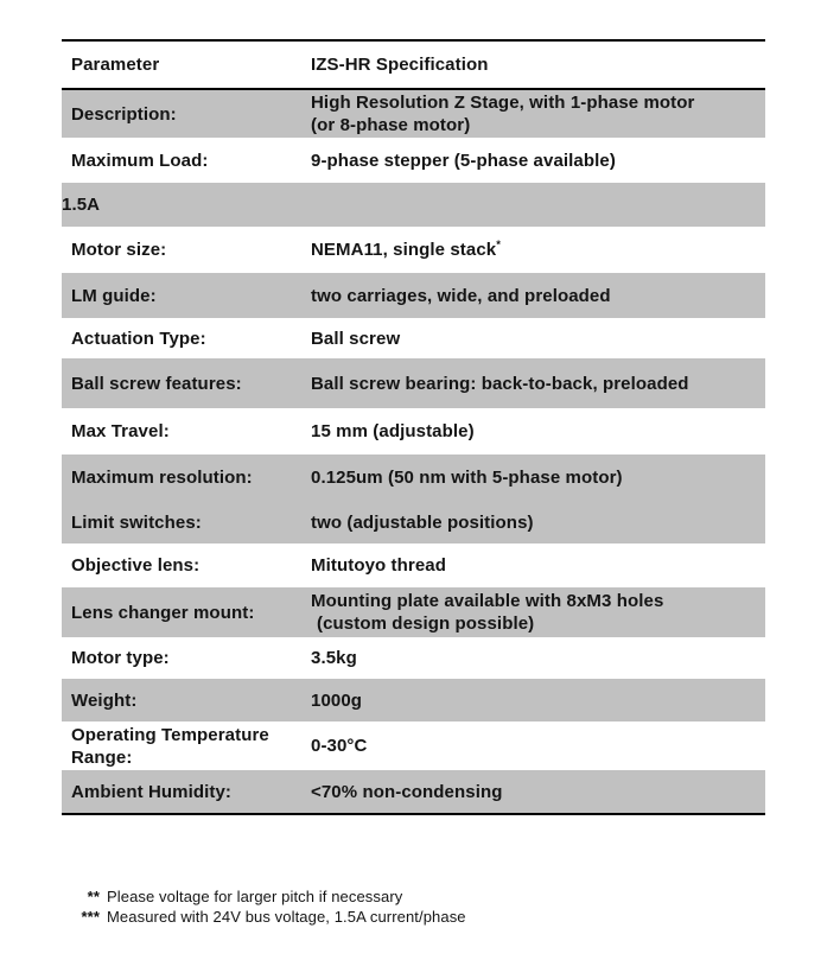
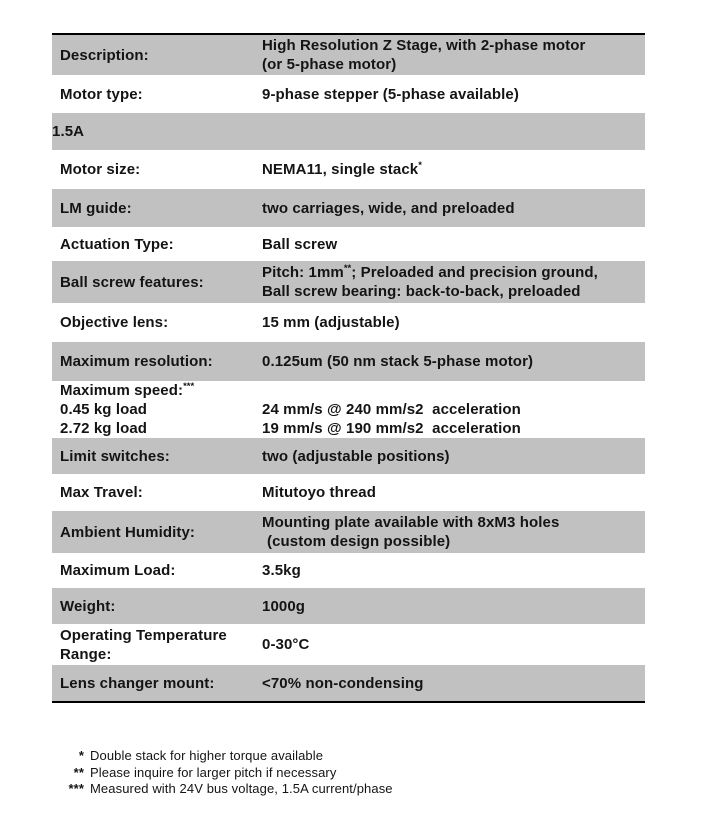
- Parameter
- IZS-HR Specification
  Description:
- High Resolution Z Stage, with 1-phase motor
+ High Resolution Z Stage, with 2-phase motor
- (or 8-phase motor)
+ (or 5-phase motor)
- Maximum Load:
+ Motor type:
  9-phase stepper (5-phase available)
  1.5A
  Motor size:
  NEMA11, single stack*
  LM guide:
  two carriages, wide, and preloaded
  Actuation Type:
  Ball screw
  Ball screw features:
+ Pitch: 1mm**; Preloaded and precision ground,
  Ball screw bearing: back-to-back, preloaded
- Max Travel:
+ Objective lens:
  15 mm (adjustable)
  Maximum resolution:
- 0.125um (50 nm with 5-phase motor)
+ 0.125um (50 nm stack 5-phase motor)
+ Maximum speed:***
+ 0.45 kg load
+ 2.72 kg load
+ 24 mm/s @ 240 mm/s2 acceleration
+ 19 mm/s @ 190 mm/s2 acceleration
  Limit switches:
  two (adjustable positions)
- Objective lens:
+ Max Travel:
  Mitutoyo thread
- Lens changer mount:
+ Ambient Humidity:
  Mounting plate available with 8xM3 holes
  (custom design possible)
- Motor type:
+ Maximum Load:
  3.5kg
  Weight:
  1000g
  Operating Temperature Range:
  0-30°C
- Ambient Humidity:
+ Lens changer mount:
  <70% non-condensing
+ *
+ Double stack for higher torque available
  **
- Please voltage for larger pitch if necessary
+ Please inquire for larger pitch if necessary
  ***
  Measured with 24V bus voltage, 1.5A current/phase
